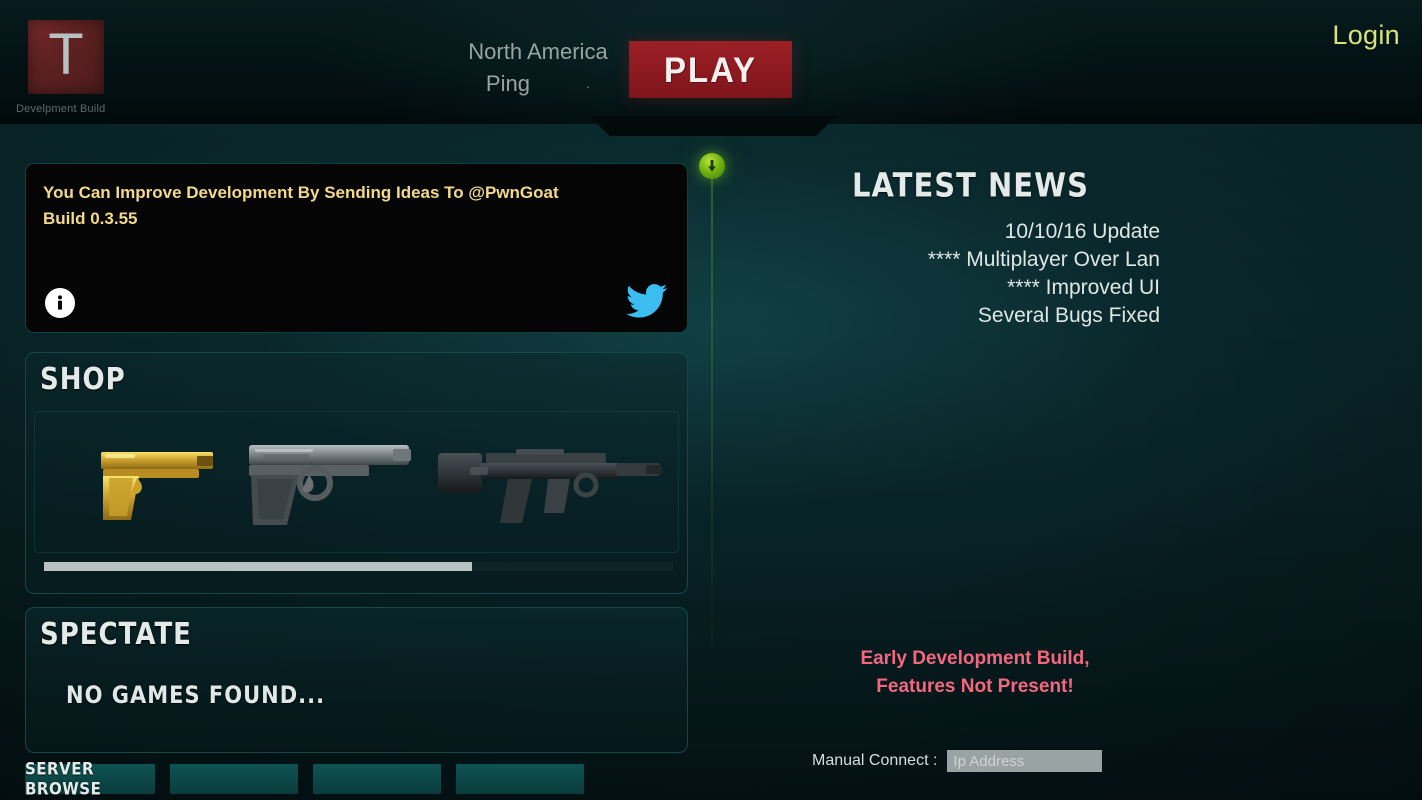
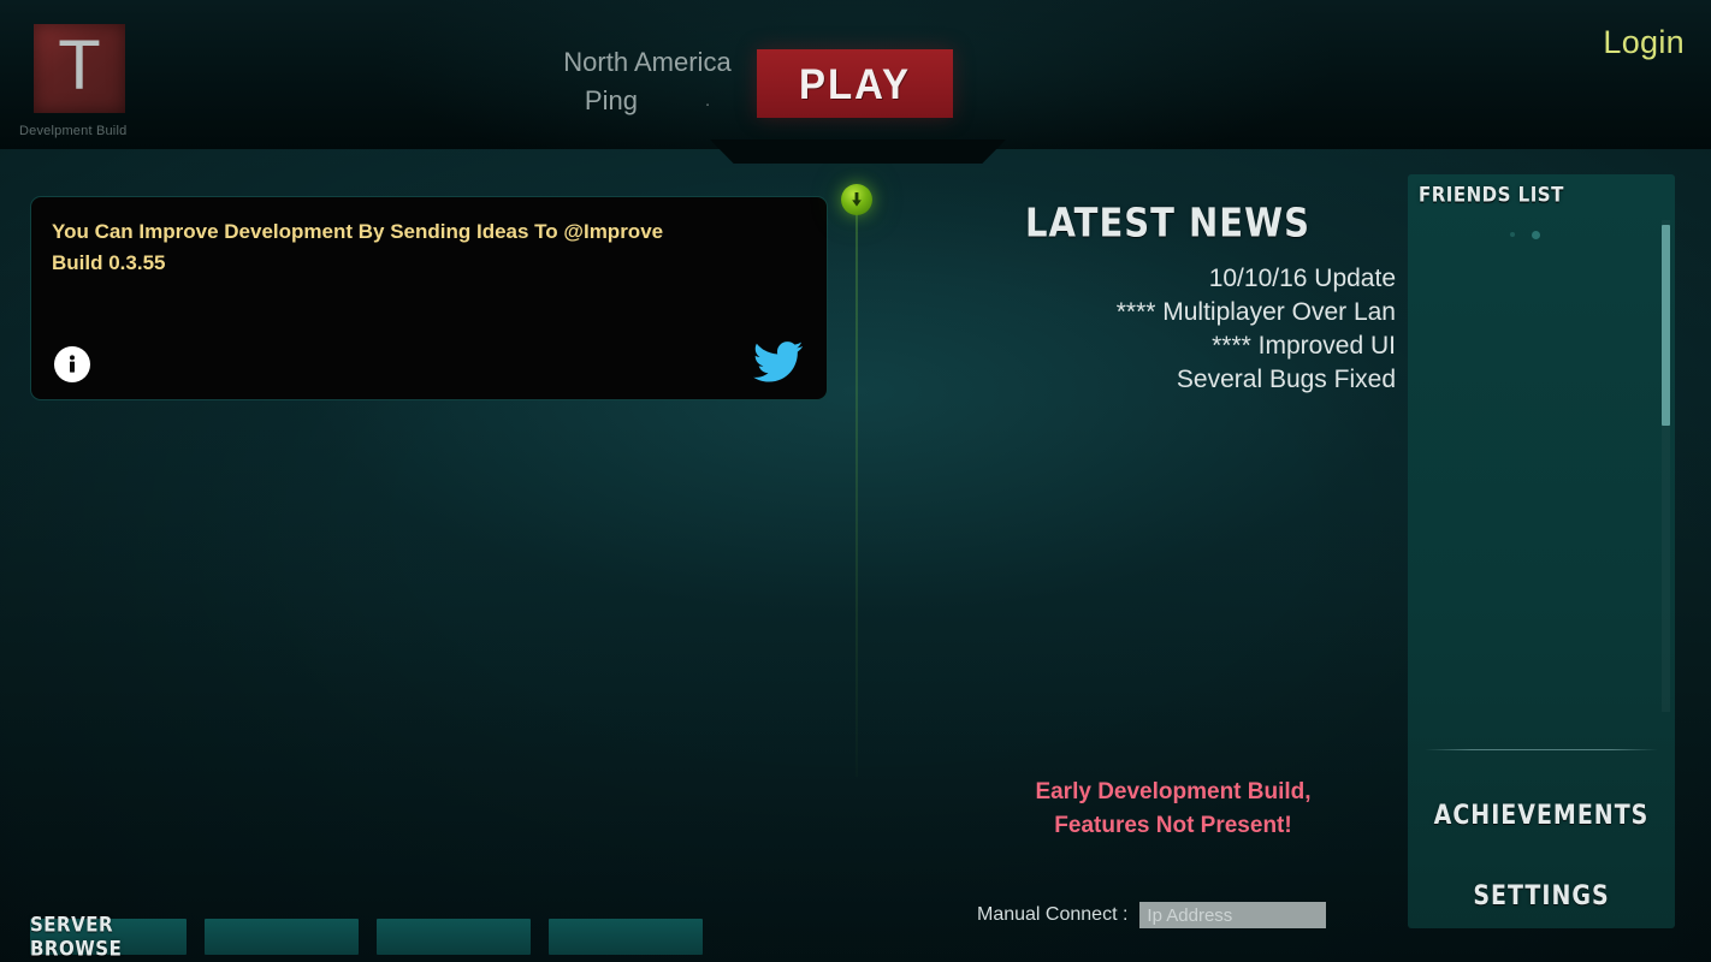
  T
  Develpment Build
  North America
  Ping
  .
  PLAY
  Login
- You Can Improve Development By Sending Ideas To @PwnGoat
+ You Can Improve Development By Sending Ideas To @Improve
  Build 0.3.55
- SHOP
- SPECTATE
- NO GAMES FOUND...
  SERVER BROWSE
  LATEST NEWS
  10/10/16 Update
  **** Multiplayer Over Lan
  **** Improved UI
  Several Bugs Fixed
  Early Development Build,
  Features Not Present!
  Manual Connect :
  Ip Address
+ FRIENDS LIST
+ ACHIEVEMENTS
+ SETTINGS
